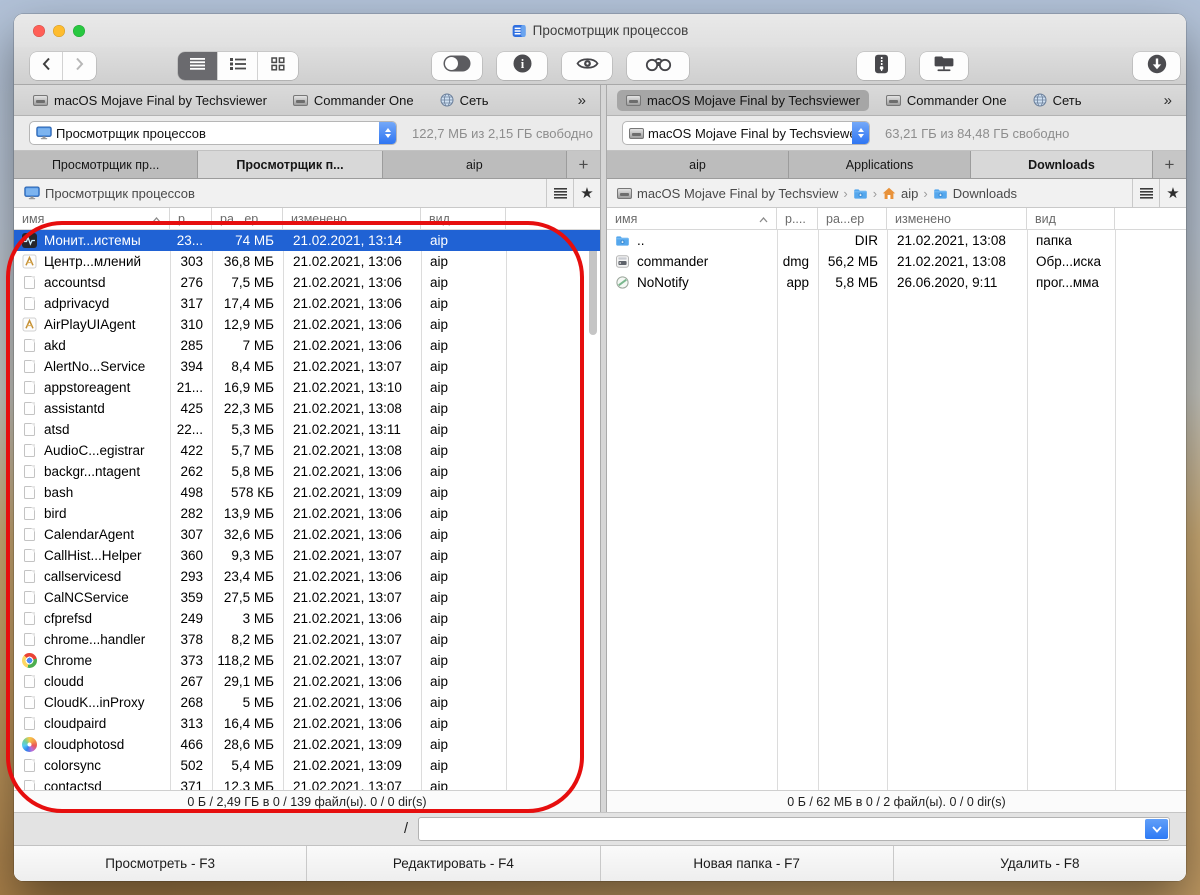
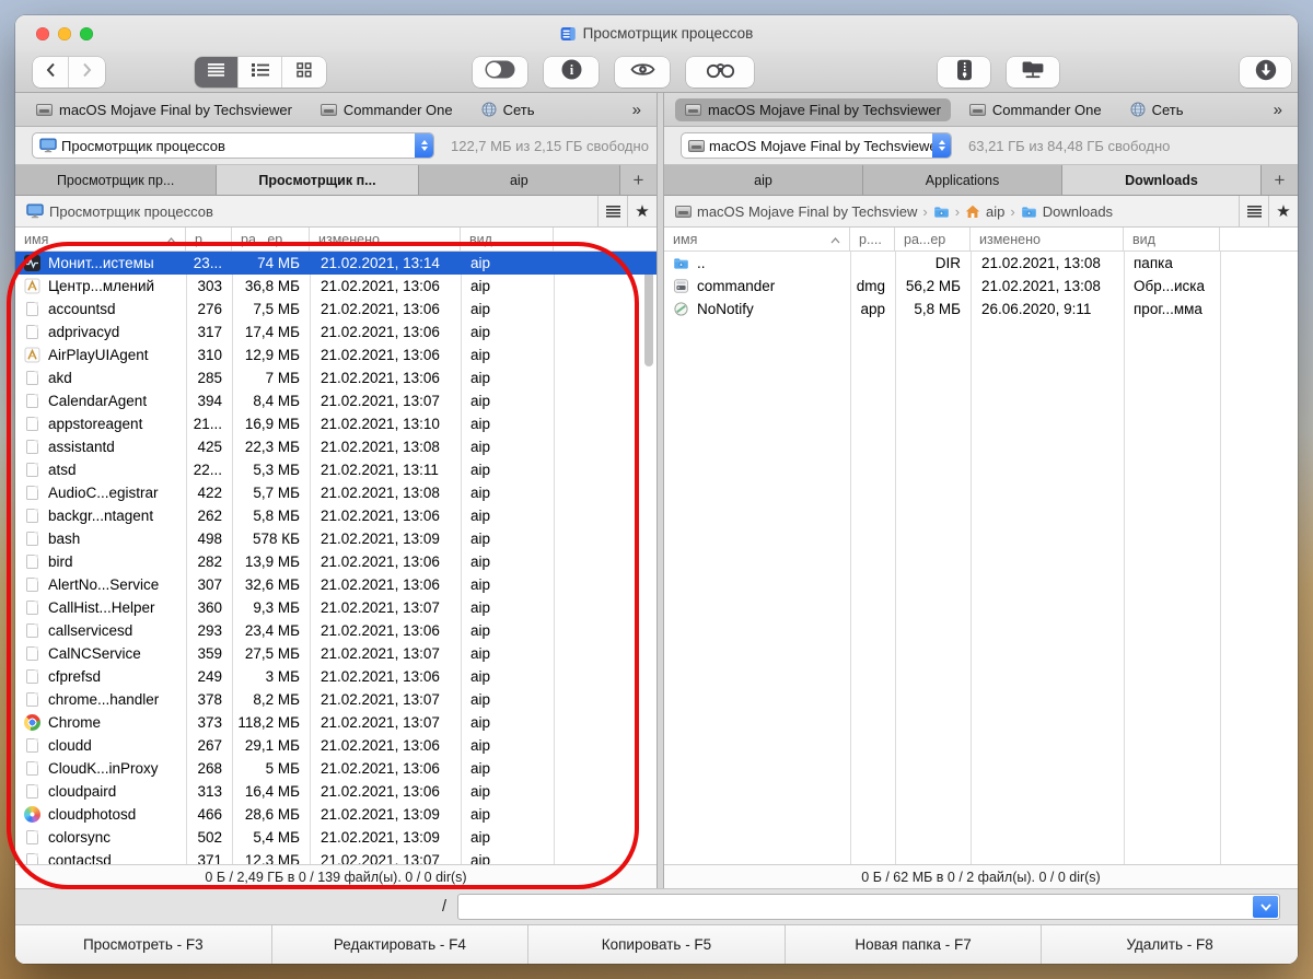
  Просмотрщик процессов
  i
  macOS Mojave Final by Techsviewer
  Commander One
  Сеть
  »
  Просмотрщик процессов
  122,7 МБ из 2,15 ГБ свободно
  Просмотрщик пр...
  Просмотрщик п...
  aip
  +
  Просмотрщик процессов
  ★
  имя
  р....
  ра...ер
  изменено
  вид
  Монит...истемы
  23...
  74 МБ
  21.02.2021, 13:14
  aip
  Центр...млений
  303
  36,8 МБ
  21.02.2021, 13:06
  aip
  accountsd
  276
  7,5 МБ
  21.02.2021, 13:06
  aip
  adprivacyd
  317
  17,4 МБ
  21.02.2021, 13:06
  aip
  AirPlayUIAgent
  310
  12,9 МБ
  21.02.2021, 13:06
  aip
  akd
  285
  7 МБ
  21.02.2021, 13:06
  aip
- AlertNo...Service
+ CalendarAgent
  394
  8,4 МБ
  21.02.2021, 13:07
  aip
  appstoreagent
  21...
  16,9 МБ
  21.02.2021, 13:10
  aip
  assistantd
  425
  22,3 МБ
  21.02.2021, 13:08
  aip
  atsd
  22...
  5,3 МБ
  21.02.2021, 13:11
  aip
  AudioC...egistrar
  422
  5,7 МБ
  21.02.2021, 13:08
  aip
  backgr...ntagent
  262
  5,8 МБ
  21.02.2021, 13:06
  aip
  bash
  498
  578 КБ
  21.02.2021, 13:09
  aip
  bird
  282
  13,9 МБ
  21.02.2021, 13:06
  aip
- CalendarAgent
+ AlertNo...Service
  307
  32,6 МБ
  21.02.2021, 13:06
  aip
  CallHist...Helper
  360
  9,3 МБ
  21.02.2021, 13:07
  aip
  callservicesd
  293
  23,4 МБ
  21.02.2021, 13:06
  aip
  CalNCService
  359
  27,5 МБ
  21.02.2021, 13:07
  aip
  cfprefsd
  249
  3 МБ
  21.02.2021, 13:06
  aip
  chrome...handler
  378
  8,2 МБ
  21.02.2021, 13:07
  aip
  Chrome
  373
  118,2 МБ
  21.02.2021, 13:07
  aip
  cloudd
  267
  29,1 МБ
  21.02.2021, 13:06
  aip
  CloudK...inProxy
  268
  5 МБ
  21.02.2021, 13:06
  aip
  cloudpaird
  313
  16,4 МБ
  21.02.2021, 13:06
  aip
  cloudphotosd
  466
  28,6 МБ
  21.02.2021, 13:09
  aip
  colorsync
  502
  5,4 МБ
  21.02.2021, 13:09
  aip
  contactsd
  371
  12,3 МБ
  21.02.2021, 13:07
  aip
  0 Б / 2,49 ГБ в 0 / 139 файл(ы). 0 / 0 dir(s)
  macOS Mojave Final by Techsviewer
  Commander One
  Сеть
  »
  macOS Mojave Final by Techsview
  63,21 ГБ из 84,48 ГБ свободно
  aip
  Applications
  Downloads
  +
  macOS Mojave Final by Techsview
  ›
  ›
  aip
  ›
  Downloads
  ★
  имя
  р....
  ра...ер
  изменено
  вид
  ..
  DIR
  21.02.2021, 13:08
  папка
  commander
  dmg
  56,2 МБ
  21.02.2021, 13:08
  Обр...иска
  NoNotify
  app
  5,8 МБ
  26.06.2020, 9:11
  прог...мма
  0 Б / 62 МБ в 0 / 2 файл(ы). 0 / 0 dir(s)
  /
  Просмотреть - F3
  Редактировать - F4
+ Копировать - F5
  Новая папка - F7
  Удалить - F8
